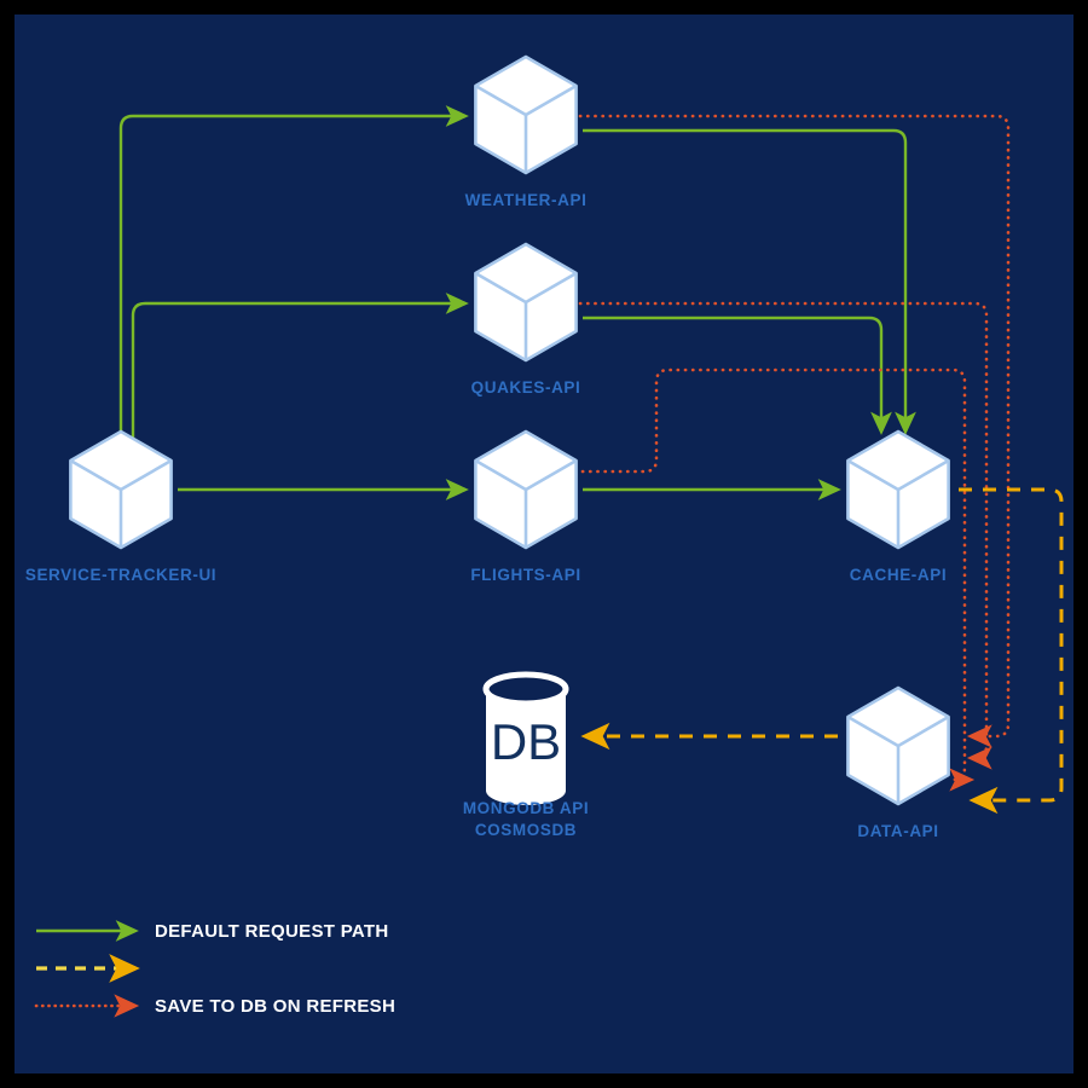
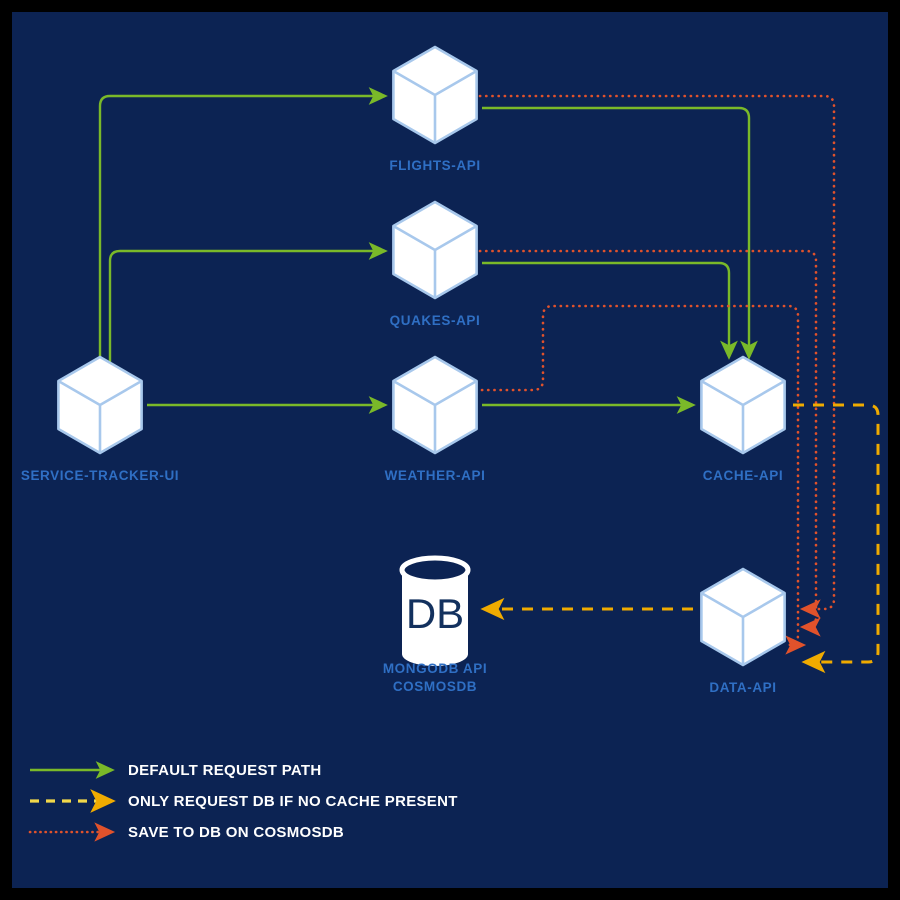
  DB
  SERVICE-TRACKER-UI
- WEATHER-API
+ FLIGHTS-API
  QUAKES-API
- FLIGHTS-API
+ WEATHER-API
  CACHE-API
  DATA-API
  MONGODB API
  COSMOSDB
  DEFAULT REQUEST PATH
+ ONLY REQUEST DB IF NO CACHE PRESENT
- SAVE TO DB ON REFRESH
+ SAVE TO DB ON COSMOSDB
